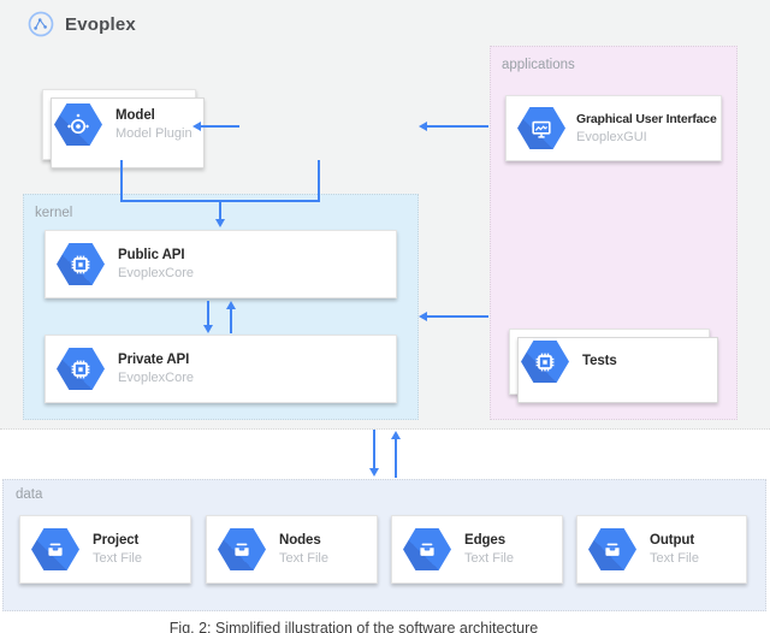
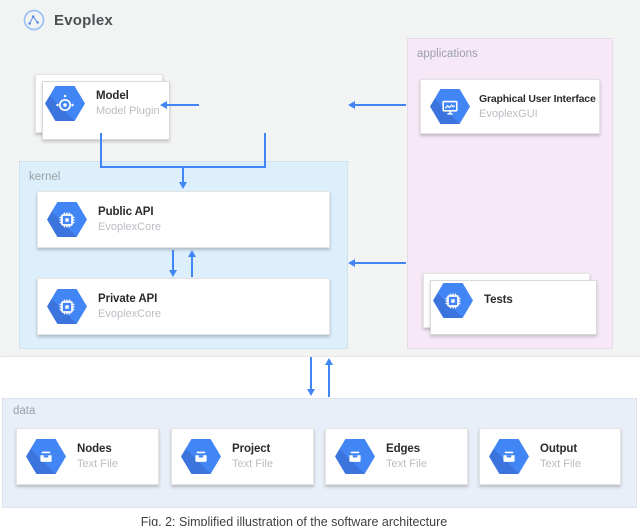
  Evoplex
  kernel
  applications
  data
  Model
  Model Plugin
  Public API
  EvoplexCore
  Private API
  EvoplexCore
  Graphical User Interface
  EvoplexGUI
  Tests
- Project
+ Nodes
  Text File
- Nodes
+ Project
  Text File
  Edges
  Text File
  Output
  Text File
  Fig. 2: Simplified illustration of the software architecture
